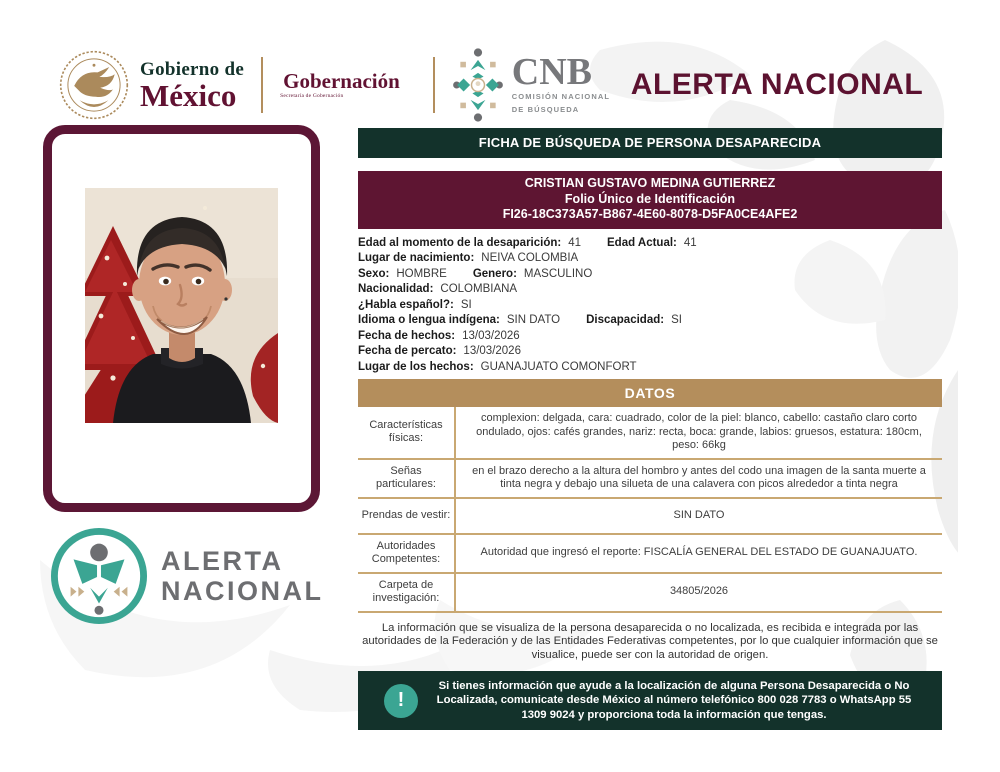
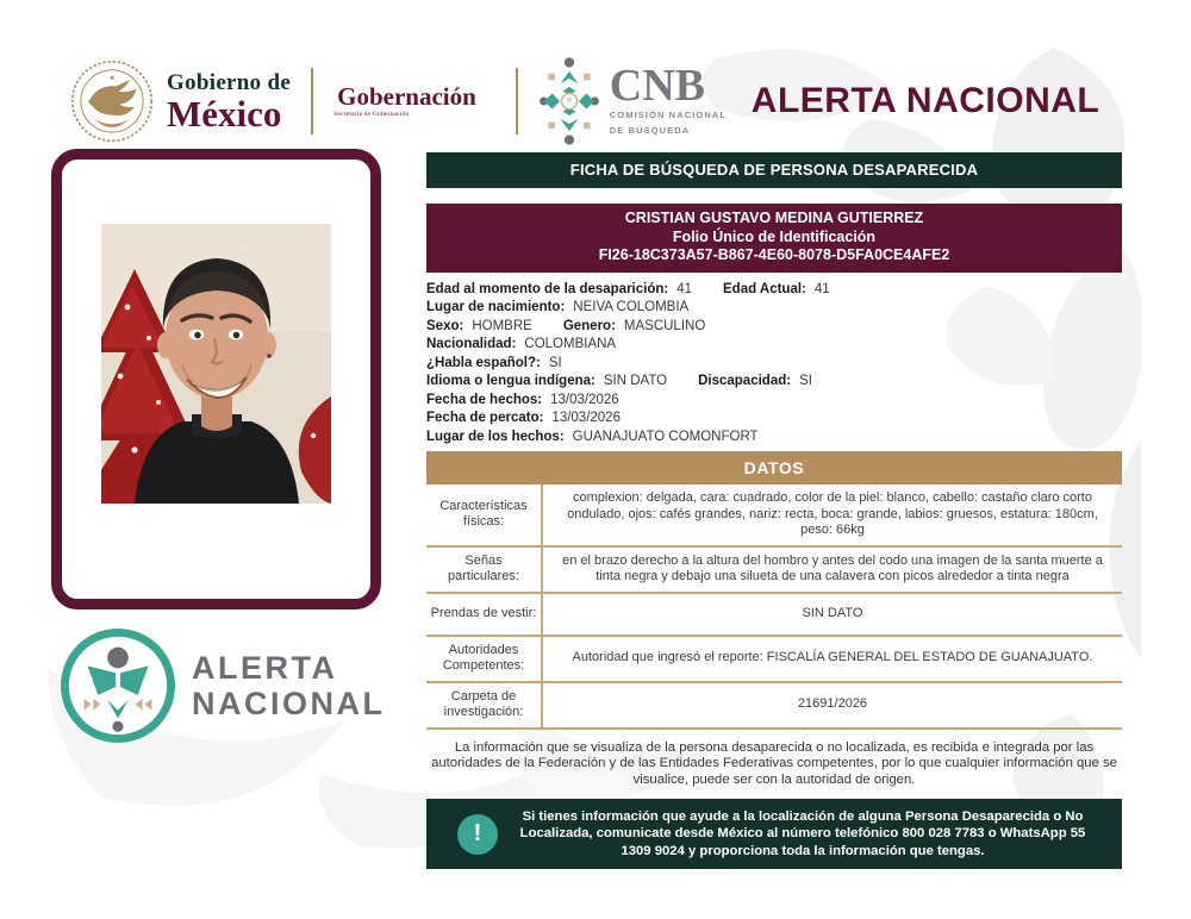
  Gobierno de
  México
  Gobernación
  CNB
  COMISIÓN NACIONAL
  DE BÚSQUEDA
  ALERTA NACIONAL
  ALERTA
  NACIONAL
  FICHA DE BÚSQUEDA DE PERSONA DESAPARECIDA
  CRISTIAN GUSTAVO MEDINA GUTIERREZ
  Folio Único de Identificación
  FI26-18C373A57-B867-4E60-8078-D5FA0CE4AFE2
  Edad al momento de la desaparición: 41 Edad Actual: 41
  Lugar de nacimiento: NEIVA COLOMBIA
  Sexo: HOMBRE Genero: MASCULINO
  Nacionalidad: COLOMBIANA
  ¿Habla español?: SI
  Idioma o lengua indígena: SIN DATO Discapacidad: SI
  Fecha de hechos: 13/03/2026
  Fecha de percato: 13/03/2026
  Lugar de los hechos: GUANAJUATO COMONFORT
  DATOS
  Características físicas:
  complexion: delgada, cara: cuadrado, color de la piel: blanco, cabello: castaño claro corto ondulado, ojos: cafés grandes, nariz: recta, boca: grande, labios: gruesos, estatura: 180cm, peso: 66kg
  Señas particulares:
  en el brazo derecho a la altura del hombro y antes del codo una imagen de la santa muerte a tinta negra y debajo una silueta de una calavera con picos alrededor a tinta negra
  Prendas de vestir:
  SIN DATO
  Autoridades Competentes:
  Autoridad que ingresó el reporte: FISCALÍA GENERAL DEL ESTADO DE GUANAJUATO.
  Carpeta de investigación:
- 34805/2026
+ 21691/2026
  La información que se visualiza de la persona desaparecida o no localizada, es recibida e integrada por las autoridades de la Federación y de las Entidades Federativas competentes, por lo que cualquier información que se visualice, puede ser con la autoridad de origen.
  !
  Si tienes información que ayude a la localización de alguna Persona Desaparecida o No Localizada, comunicate desde México al número telefónico 800 028 7783 o WhatsApp 55 1309 9024 y proporciona toda la información que tengas.
